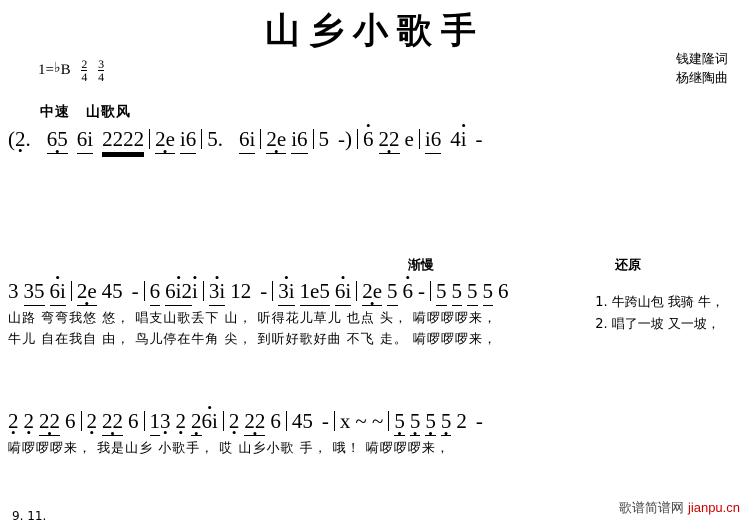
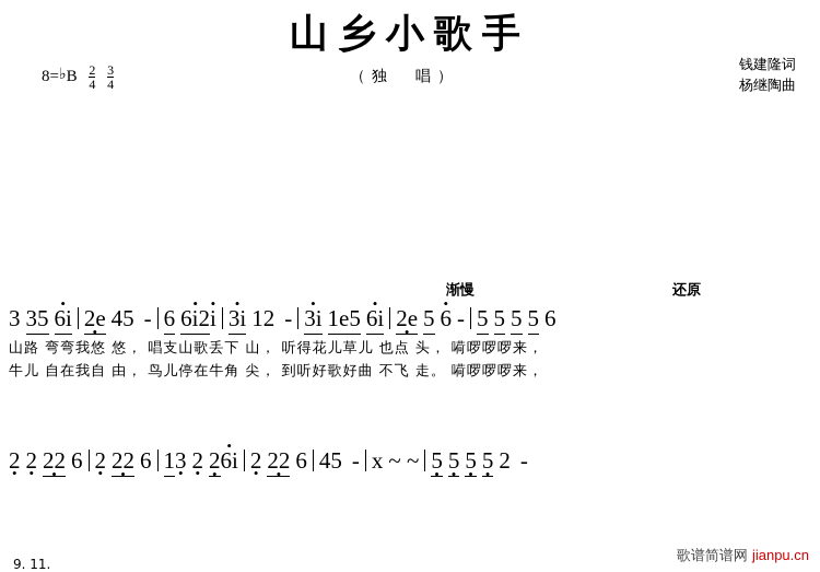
  山乡小歌手
- 1=♭B
+ 8=♭B
  2
  4
  3
  4
+ （独 唱）
  钱建隆词
  杨继陶曲
- 中速 山歌风
- (2. 65 6i 2222 2e i6 5. 6i 2e i6 5 -) 6 22 e i6 4i -
- 1. 牛跨山包 我骑 牛，
- 2. 唱了一坡 又一坡，
  渐慢
  还原
  3 35 6i 2e 45 - 6 6i2i 3i 12 - 3i 1e5 6i 2e 5 6 - 5 5 5 5 6
  山路 弯弯我悠 悠， 唱支山歌丢下 山， 听得花儿草儿 也点 头， 嗬啰啰啰来，
  牛儿 自在我自 由， 鸟儿停在牛角 尖， 到听好歌好曲 不飞 走。 嗬啰啰啰来，
  2 2 22 6 2 22 6 13 2 26i 2 22 6 45 - x ~ ~ 5 5 5 5 2 -
- 嗬啰啰啰来， 我是山乡 小歌手， 哎 山乡小歌 手， 哦！ 嗬啰啰啰来，
  9. 11.
  歌谱简谱网 jianpu.cn
